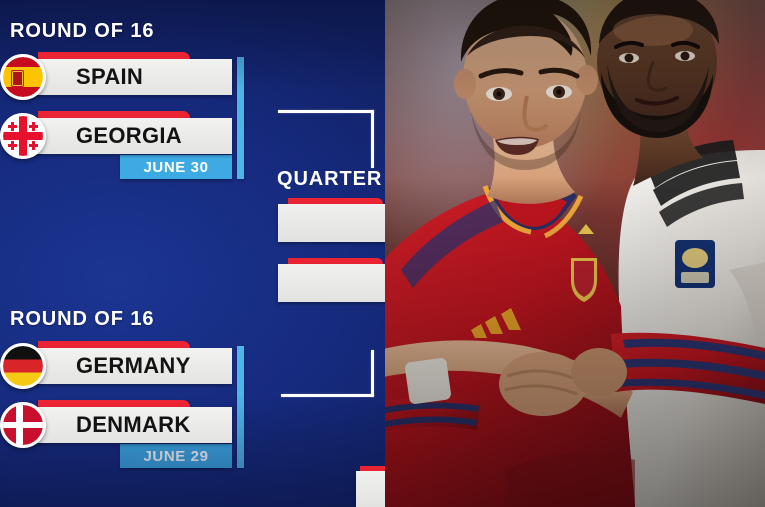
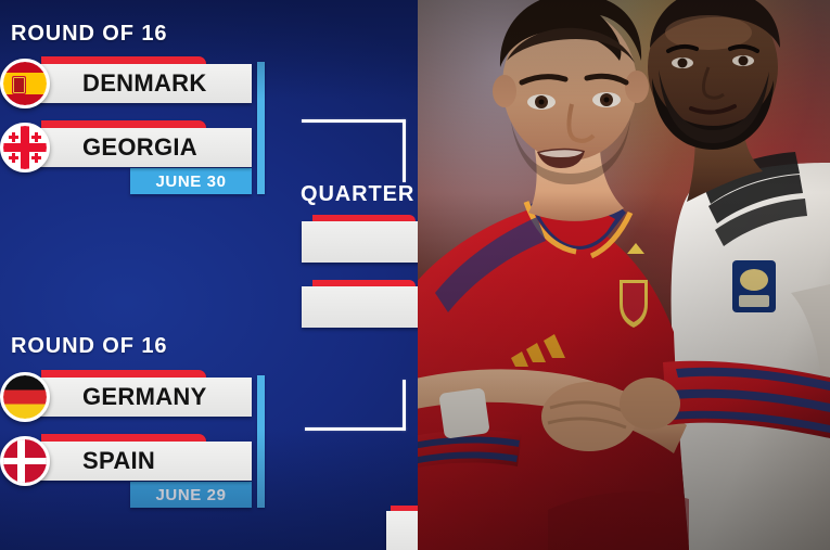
  ROUND OF 16
- SPAIN
+ DENMARK
  GEORGIA
  ROUND OF 16
  GERMANY
- DENMARK
+ SPAIN
  QUARTER
